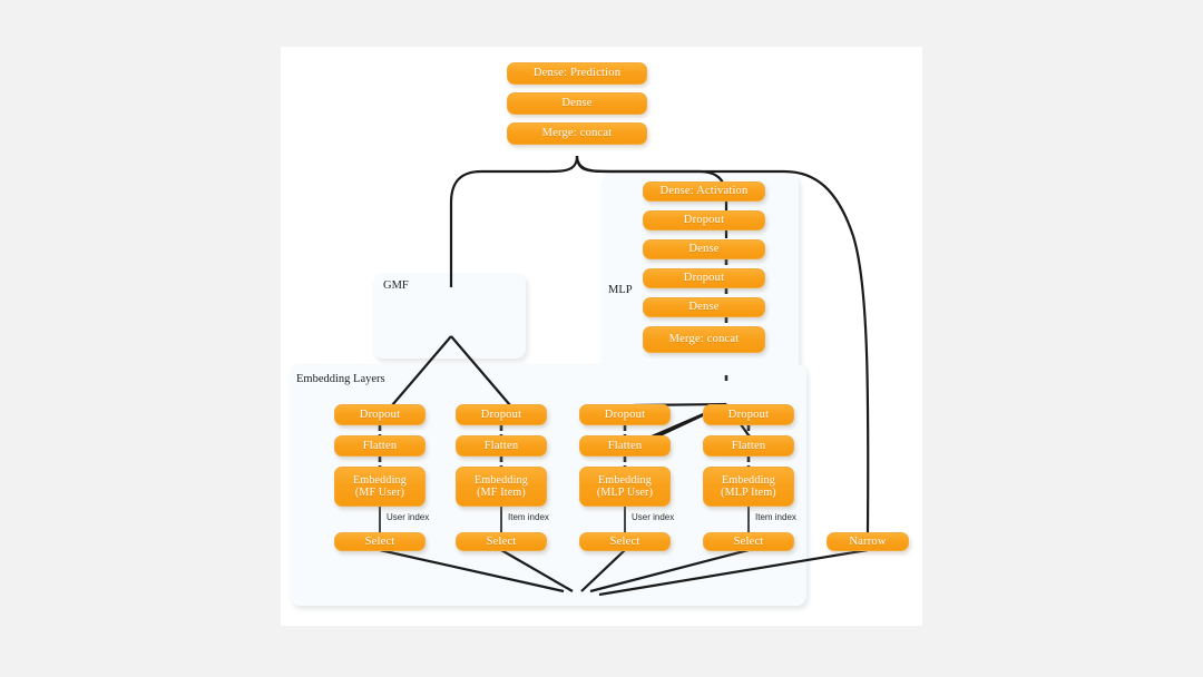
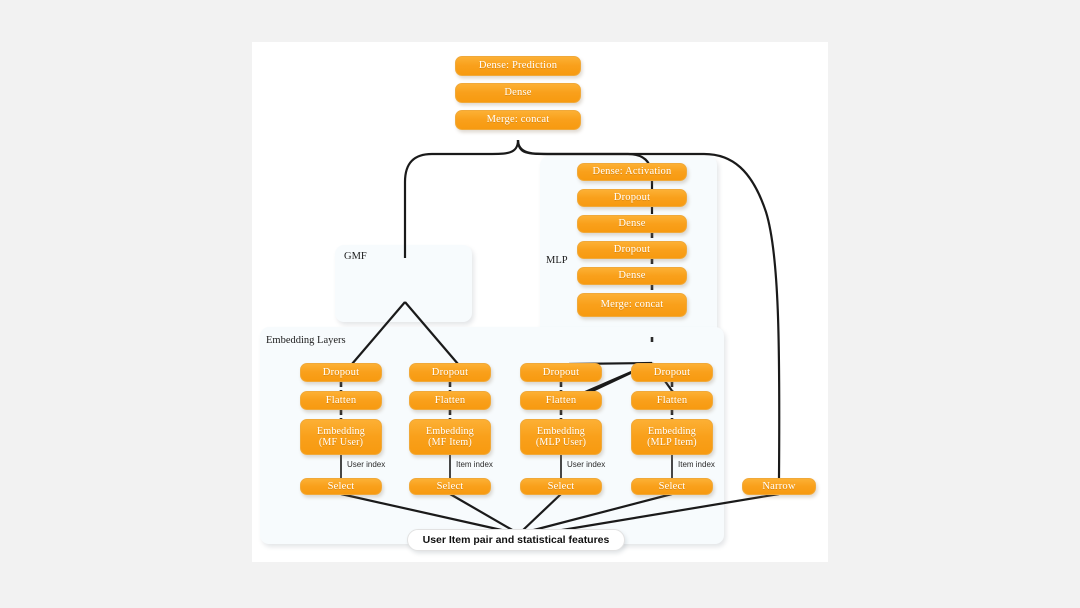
  GMF
  MLP
  Embedding Layers
  Dense: Prediction
  Dense
  Merge: concat
  Dense: Activation
  Dropout
  Dense
  Dropout
  Dense
  Merge: concat
  Dropout
  Flatten
  Embedding
  (MF User)
  User index
  Select
  Dropout
  Flatten
  Embedding
  (MF Item)
  Item index
  Select
  Dropout
  Flatten
  Embedding
  (MLP User)
  User index
  Select
  Dropout
  Flatten
  Embedding
  (MLP Item)
  Item index
  Select
  Narrow
+ User Item pair and statistical features
